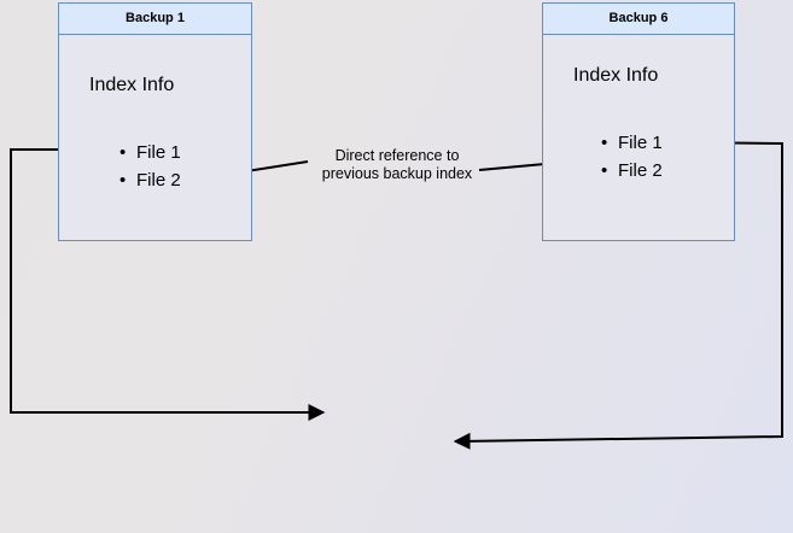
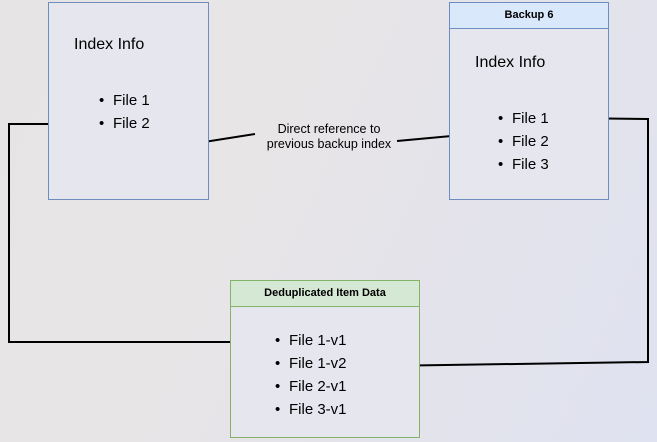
- Backup 1
  Index Info
  File 1
  File 2
  Backup 6
  Index Info
  File 1
  File 2
+ File 3
+ Deduplicated Item Data
+ File 1-v1
+ File 1-v2
+ File 2-v1
+ File 3-v1
  Direct reference to
  previous backup index
